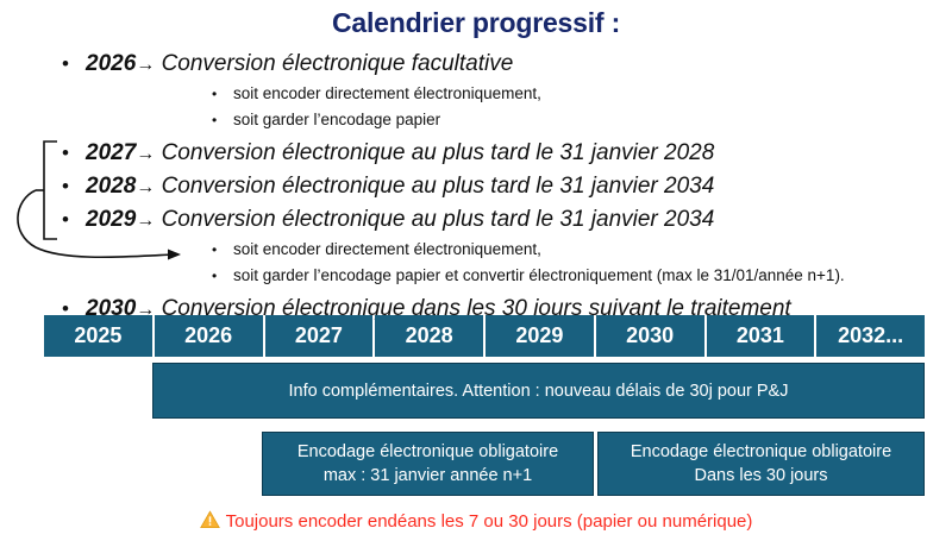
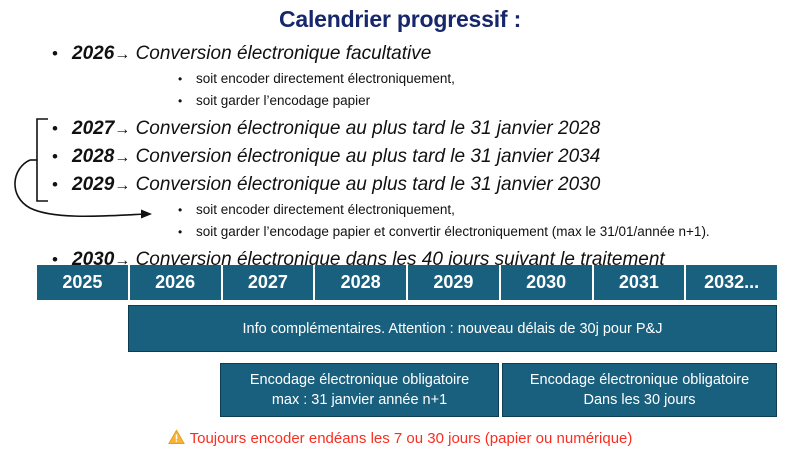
  Calendrier progressif :
  •
  2026→ Conversion électronique facultative
  •
  soit encoder directement électroniquement,
  •
  soit garder l’encodage papier
  •
  2027→ Conversion électronique au plus tard le 31 janvier 2028
  •
  2028→ Conversion électronique au plus tard le 31 janvier 2034
  •
- 2029→ Conversion électronique au plus tard le 31 janvier 2034
+ 2029→ Conversion électronique au plus tard le 31 janvier 2030
  •
  soit encoder directement électroniquement,
  •
  soit garder l’encodage papier et convertir électroniquement (max le 31/01/année n+1).
  •
- 2030→ Conversion électronique dans les 30 jours suivant le traitement
+ 2030→ Conversion électronique dans les 40 jours suivant le traitement
  2025
  2026
  2027
  2028
  2029
  2030
  2031
  2032...
  Info complémentaires. Attention : nouveau délais de 30j pour P&J
  Encodage électronique obligatoire
  max : 31 janvier année n+1
  Encodage électronique obligatoire
  Dans les 30 jours
  Toujours encoder endéans les 7 ou 30 jours (papier ou numérique)
